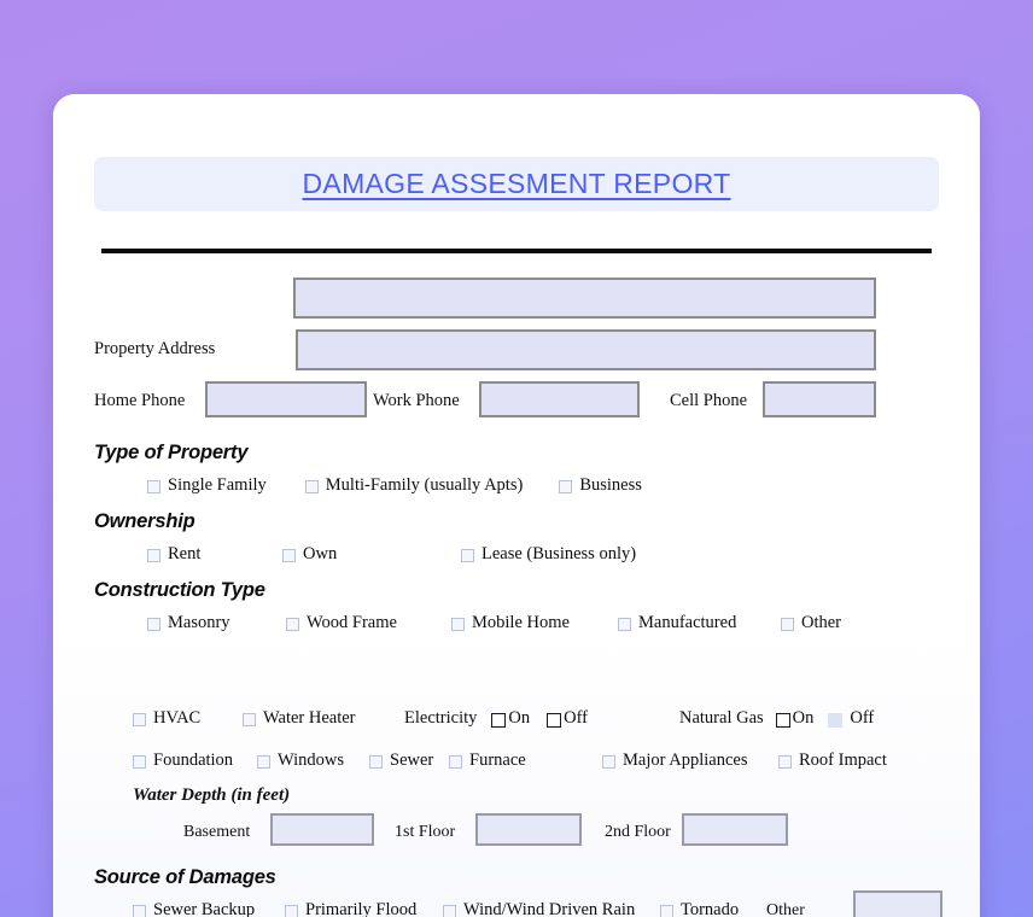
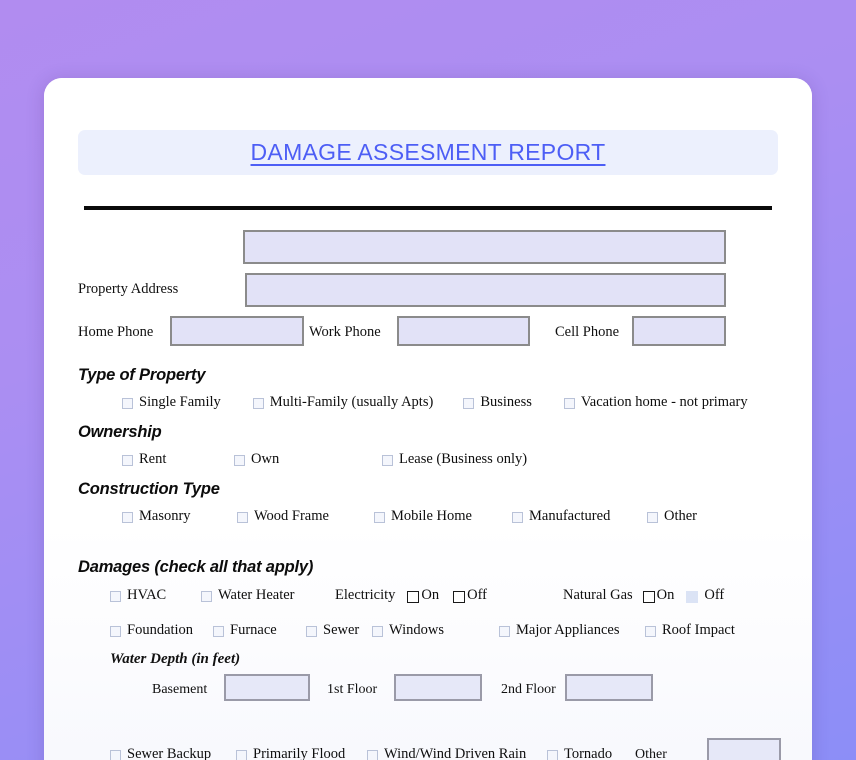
  DAMAGE ASSESMENT REPORT
  Property Address
  Home Phone
  Work Phone
  Cell Phone
  Type of Property
  Single Family
  Multi-Family (usually Apts)
  Business
+ Vacation home - not primary
  Ownership
  Rent
  Own
  Lease (Business only)
  Construction Type
  Masonry
  Wood Frame
  Mobile Home
  Manufactured
  Other
+ Damages (check all that apply)
  HVAC
  Water Heater
  Electricity
  On
  Off
  Natural Gas
  On
  Off
  Foundation
- Windows
+ Furnace
  Sewer
- Furnace
+ Windows
  Major Appliances
  Roof Impact
  Water Depth (in feet)
  Basement
  1st Floor
  2nd Floor
- Source of Damages
  Sewer Backup
  Primarily Flood
  Wind/Wind Driven Rain
  Tornado
  Other
